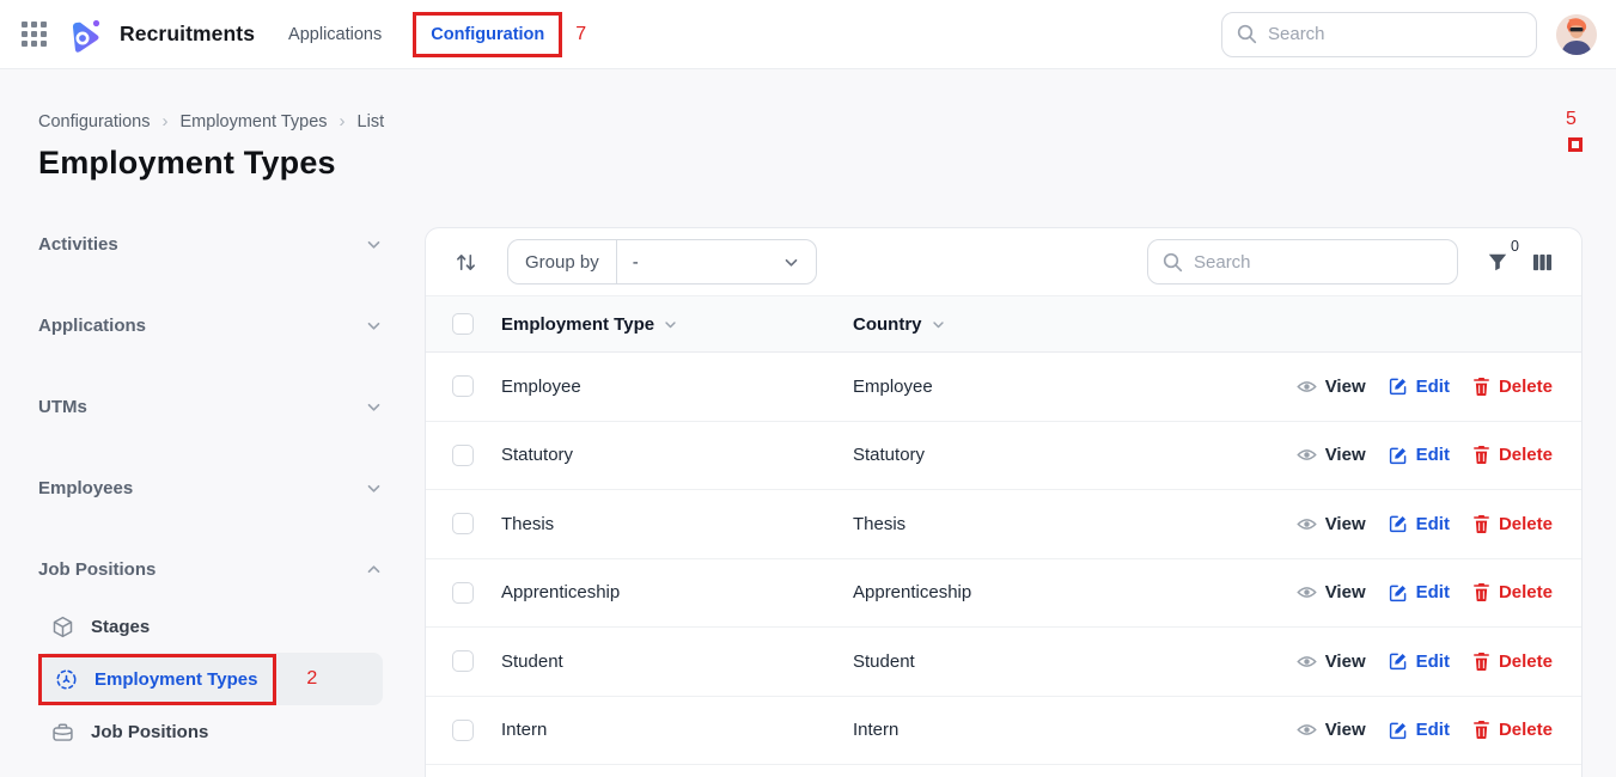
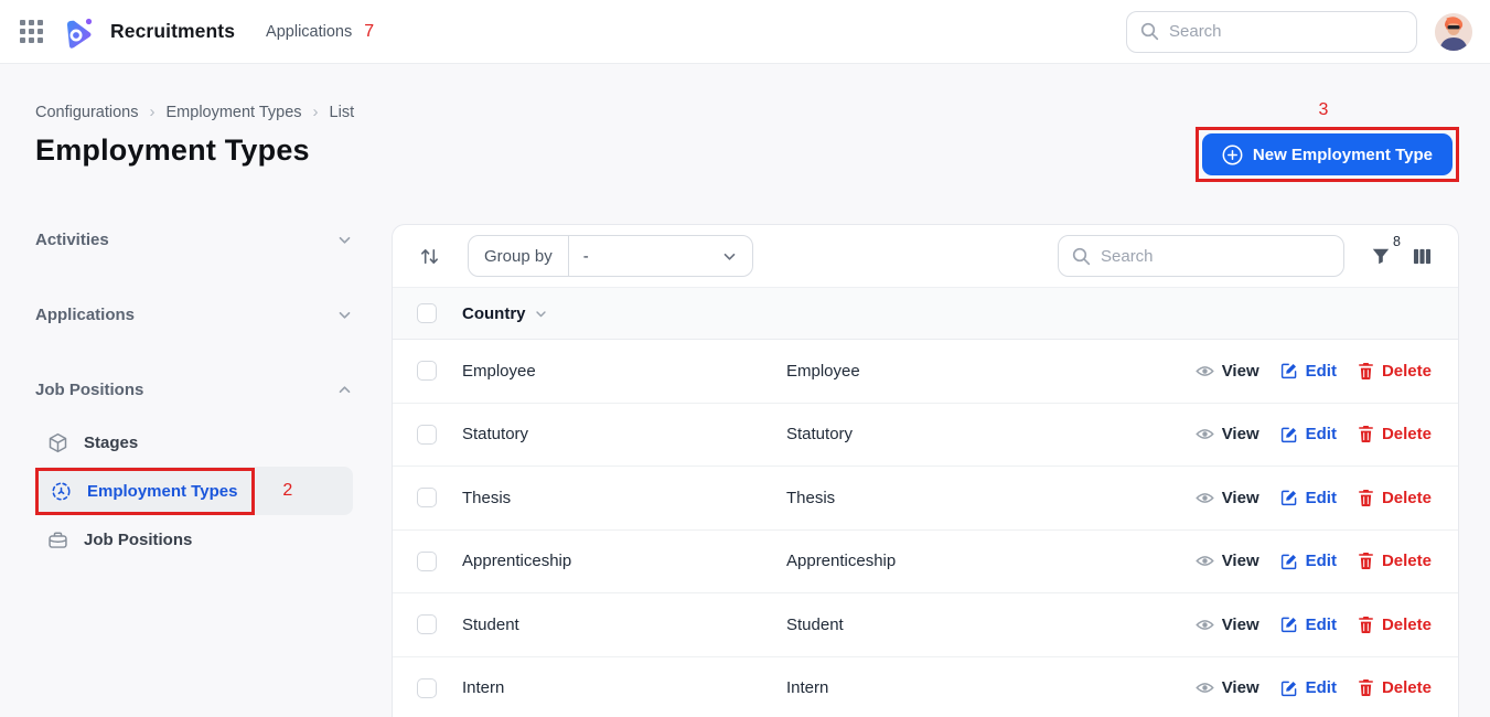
  Recruitments
  Applications
- Configuration
  7
  Search
  Configurations
  ›
  Employment Types
  ›
  List
  Employment Types
- 5
+ 3
+ New Employment Type
  Activities
  Applications
- UTMs
- Employees
  Job Positions
  Stages
  Employment Types
  2
  Job Positions
  Group by
  -
  Search
- 0
+ 8
- Employment Type
  Country
  Employee
  Employee
  View
  Edit
  Delete
  Statutory
  Statutory
  View
  Edit
  Delete
  Thesis
  Thesis
  View
  Edit
  Delete
  Apprenticeship
  Apprenticeship
  View
  Edit
  Delete
  Student
  Student
  View
  Edit
  Delete
  Intern
  Intern
  View
  Edit
  Delete
